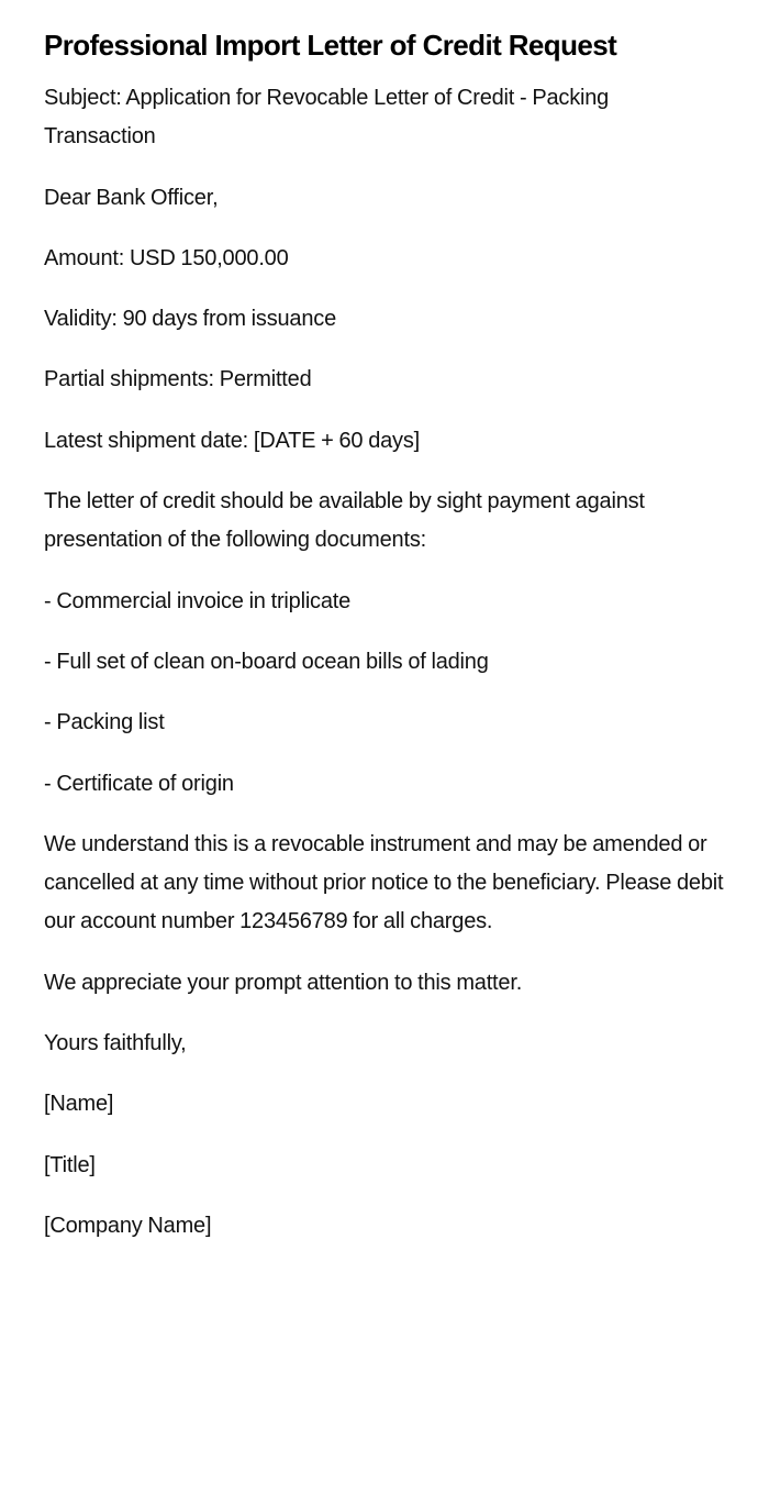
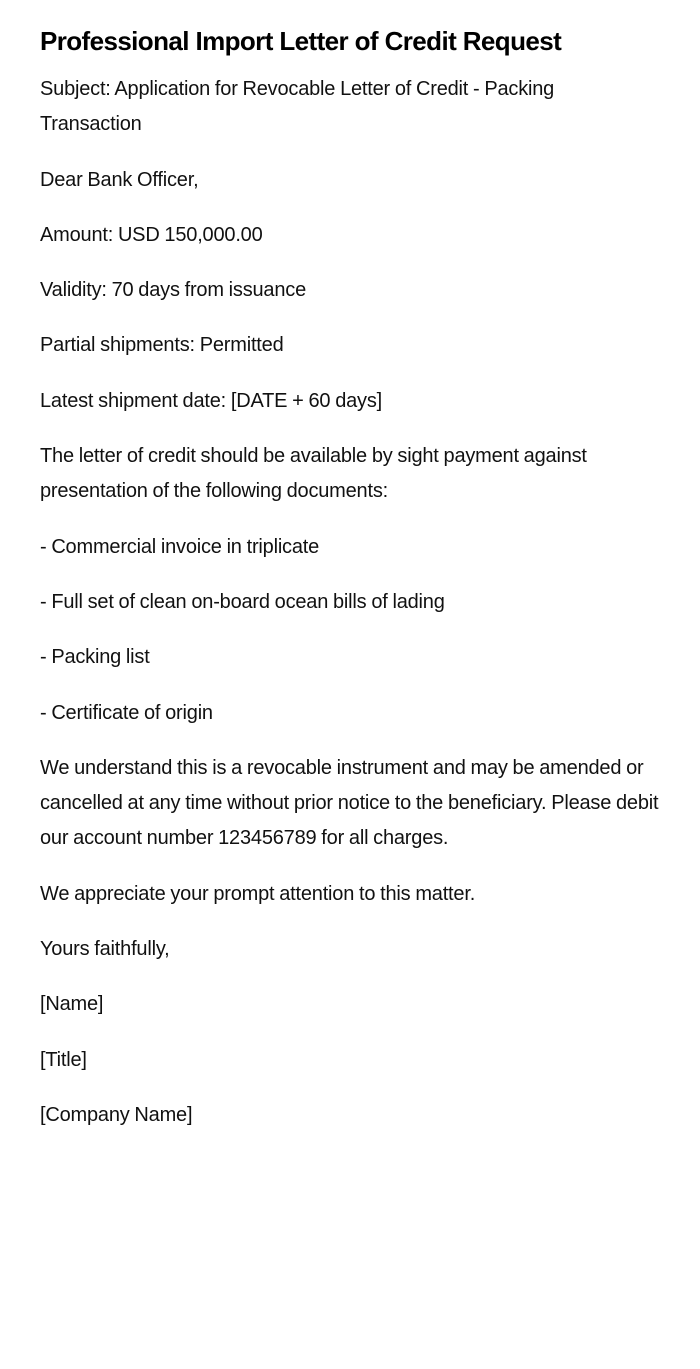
  Professional Import Letter of Credit Request
  Subject: Application for Revocable Letter of Credit - Packing Transaction
  Dear Bank Officer,
  Amount: USD 150,000.00
- Validity: 90 days from issuance
+ Validity: 70 days from issuance
  Partial shipments: Permitted
  Latest shipment date: [DATE + 60 days]
  The letter of credit should be available by sight payment against presentation of the following documents:
  - Commercial invoice in triplicate
  - Full set of clean on-board ocean bills of lading
  - Packing list
  - Certificate of origin
  We understand this is a revocable instrument and may be amended or cancelled at any time without prior notice to the beneficiary. Please debit our account number 123456789 for all charges.
  We appreciate your prompt attention to this matter.
  Yours faithfully,
  [Name]
  [Title]
  [Company Name]
